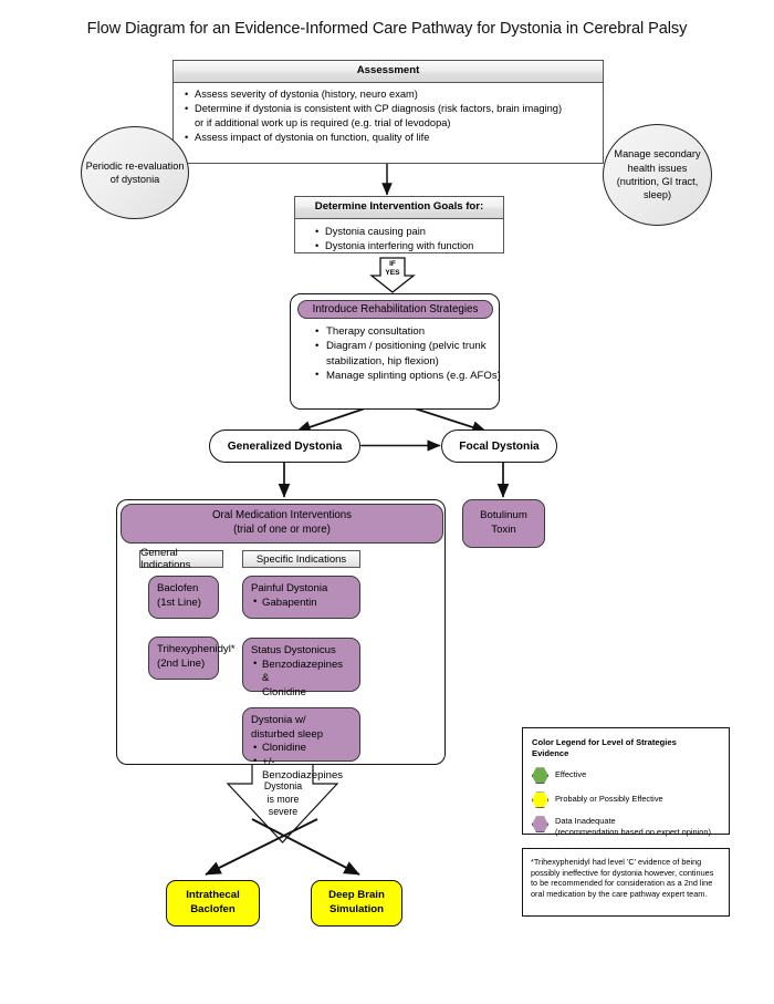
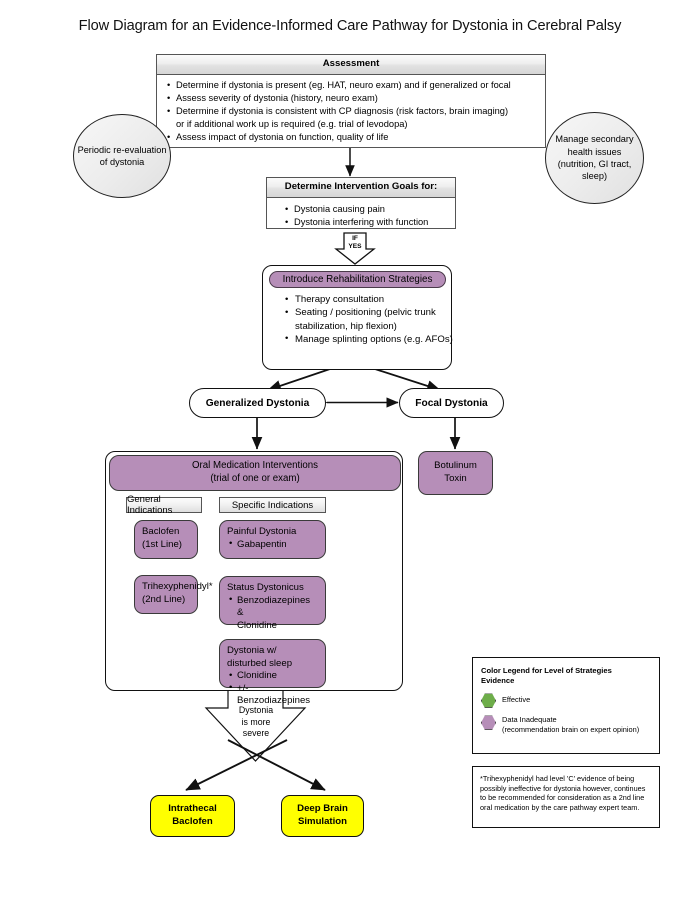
  Flow Diagram for an Evidence-Informed Care Pathway for Dystonia in Cerebral Palsy
  Assessment
+ Determine if dystonia is present (eg. HAT, neuro exam) and if generalized or focal
  Assess severity of dystonia (history, neuro exam)
  Determine if dystonia is consistent with CP diagnosis (risk factors, brain imaging)
  or if additional work up is required (e.g. trial of levodopa)
  Assess impact of dystonia on function, quality of life
  Periodic re-evaluation of dystonia
  Manage secondary health issues (nutrition, GI tract, sleep)
  Determine Intervention Goals for:
  Dystonia causing pain
  Dystonia interfering with function
  Introduce Rehabilitation Strategies
  Therapy consultation
- Diagram / positioning (pelvic trunk
+ Seating / positioning (pelvic trunk
  stabilization, hip flexion)
  Manage splinting options (e.g. AFOs)
  Generalized Dystonia
  Focal Dystonia
  Botulinum
  Toxin
  Oral Medication Interventions
- (trial of one or more)
+ (trial of one or exam)
  General Indications
  Specific Indications
  Baclofen
  (1st Line)
  Trihexyphenidyl*
  (2nd Line)
  Painful Dystonia
  Gabapentin
  Status Dystonicus
  Benzodiazepines &
  Clonidine
  Dystonia w/ disturbed sleep
  Clonidine
  +/- Benzodiazepines
  Dystonia
  is more
  severe
  Intrathecal
  Baclofen
  Deep Brain
  Simulation
  Color Legend for Level of Strategies
  Evidence
  Effective
- Probably or Possibly Effective
  Data Inadequate
- (recommendation based on expert opinion)
+ (recommendation brain on expert opinion)
  *Trihexyphenidyl had level 'C' evidence of being possibly ineffective for dystonia however, continues to be recommended for consideration as a 2nd line oral medication by the care pathway expert team.
